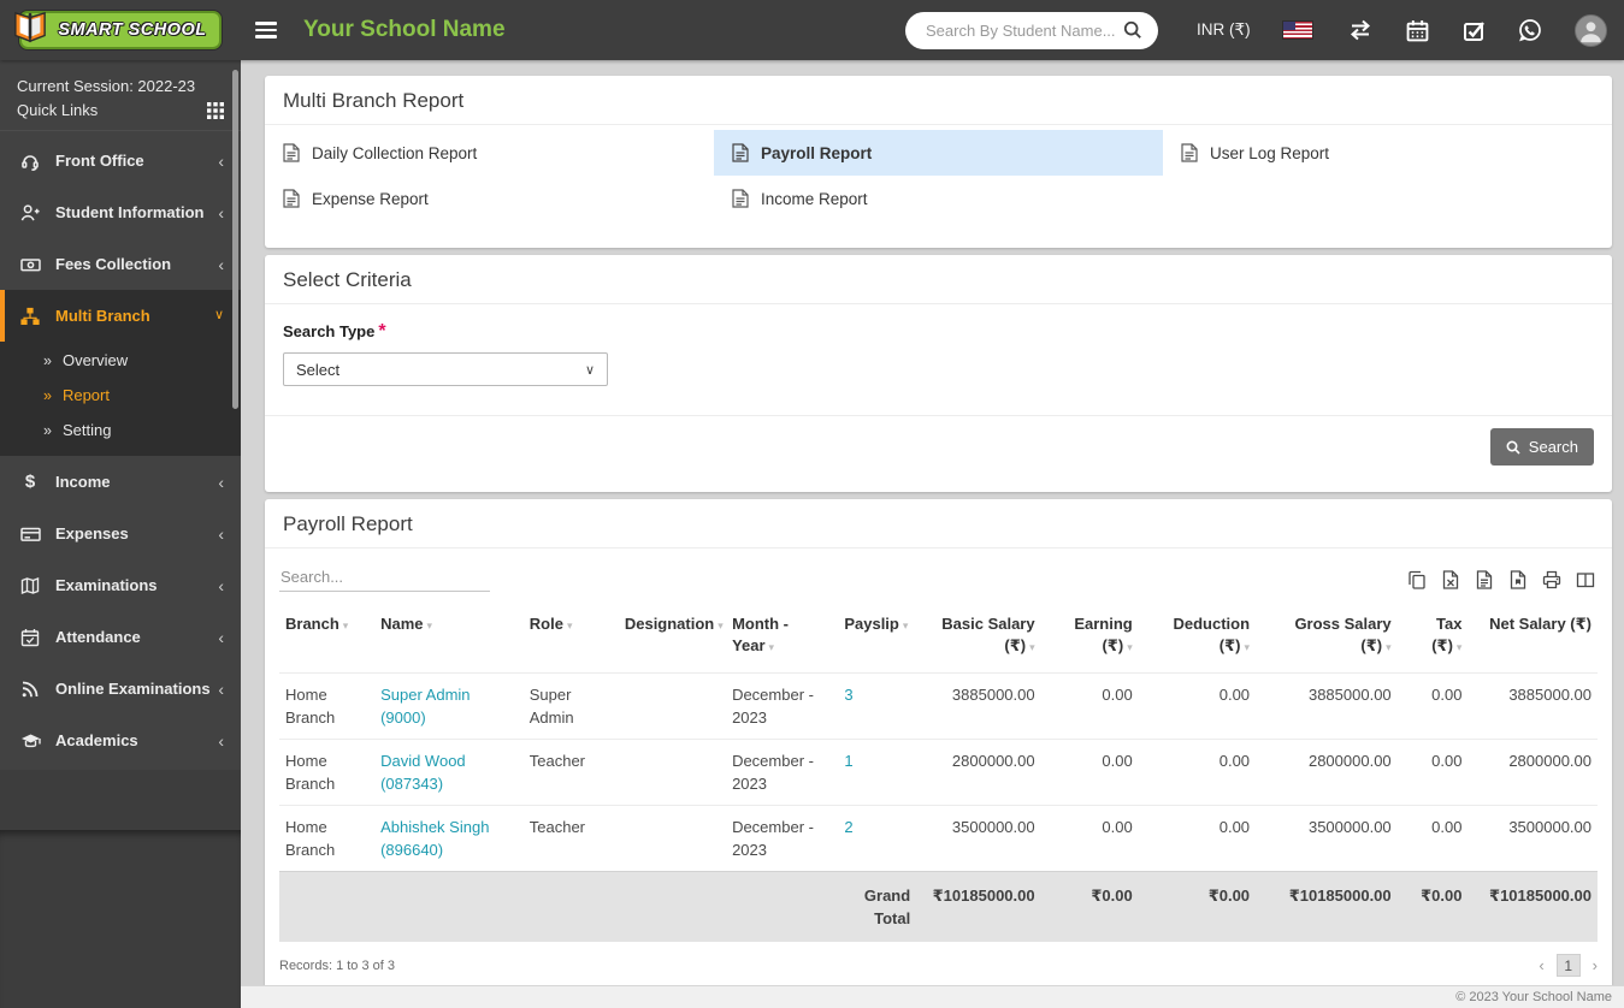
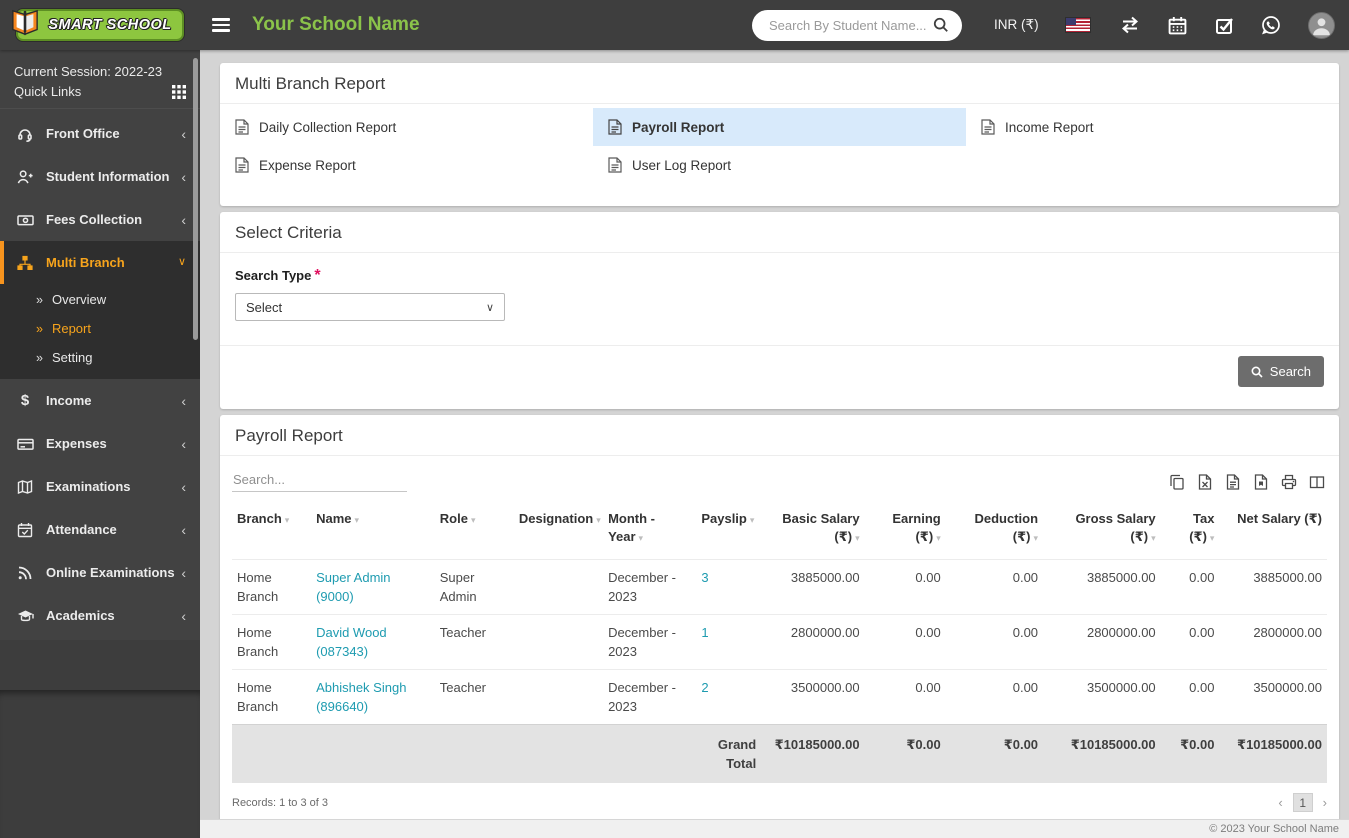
  SMART SCHOOL
  Your School Name
  Search By Student Name...
  INR (₹)
  Current Session: 2022-23
  Quick Links
  Front Office
  ‹
  Student Information
  ‹
  Fees Collection
  ‹
  Multi Branch
  ∨
  »
  Overview
  »
  Report
  »
  Setting
  $
  Income
  ‹
  Expenses
  ‹
  Examinations
  ‹
  Attendance
  ‹
  Online Examinations
  ‹
  Academics
  ‹
  Multi Branch Report
  Daily Collection Report
  Payroll Report
- User Log Report
+ Income Report
  Expense Report
- Income Report
+ User Log Report
  Select Criteria
  Search Type *
  Select
  ∨
  Search
  Payroll Report
  Search...
  Branch ▾	Name ▾	Role ▾	Designation ▾	Month - Year ▾	Payslip ▾	Basic Salary (₹) ▾	Earning (₹) ▾	Deduction (₹) ▾	Gross Salary (₹) ▾	Tax (₹) ▾	Net Salary (₹)
  Home Branch	Super Admin (9000)	Super Admin		December - 2023	3	3885000.00	0.00	0.00	3885000.00	0.00	3885000.00
  Home Branch	David Wood (087343)	Teacher		December - 2023	1	2800000.00	0.00	0.00	2800000.00	0.00	2800000.00
  Home Branch	Abhishek Singh (896640)	Teacher		December - 2023	2	3500000.00	0.00	0.00	3500000.00	0.00	3500000.00
  	Grand Total	₹10185000.00	₹0.00	₹0.00	₹10185000.00	₹0.00	₹10185000.00
  Records: 1 to 3 of 3
  ‹
  1
  ›
  © 2023 Your School Name
